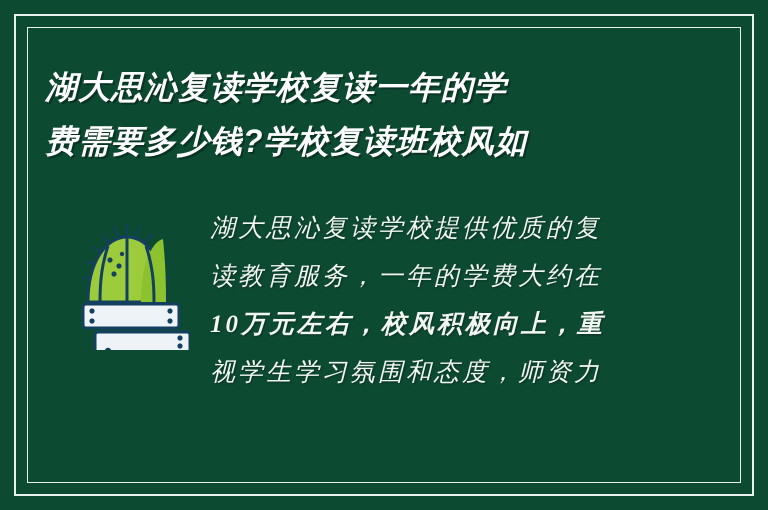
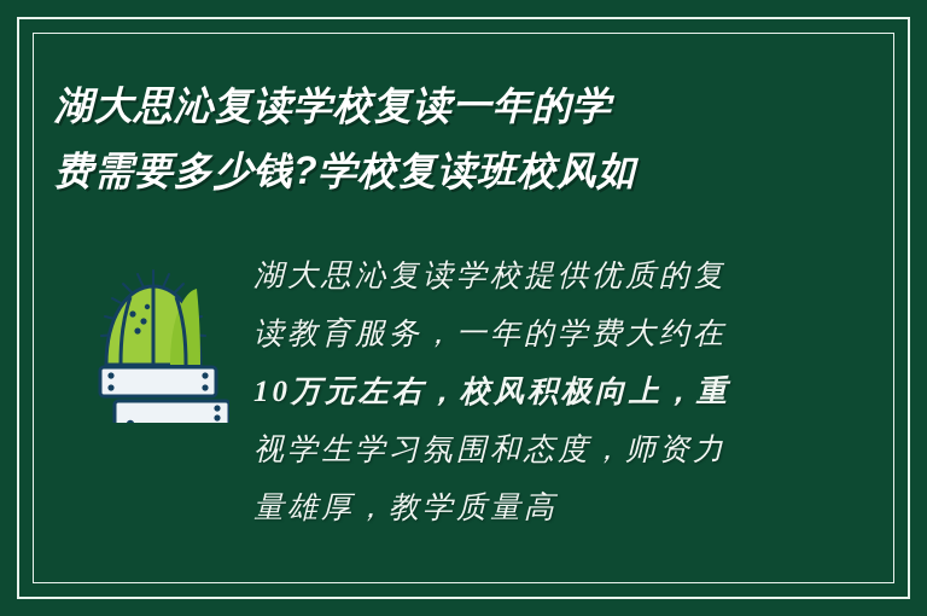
  湖大思沁复读学校复读一年的学
  费需要多少钱?学校复读班校风如
  湖大思沁复读学校提供优质的复
  读教育服务，一年的学费大约在
  10万元左右，校风积极向上，重
  视学生学习氛围和态度，师资力
+ 量雄厚，教学质量高
